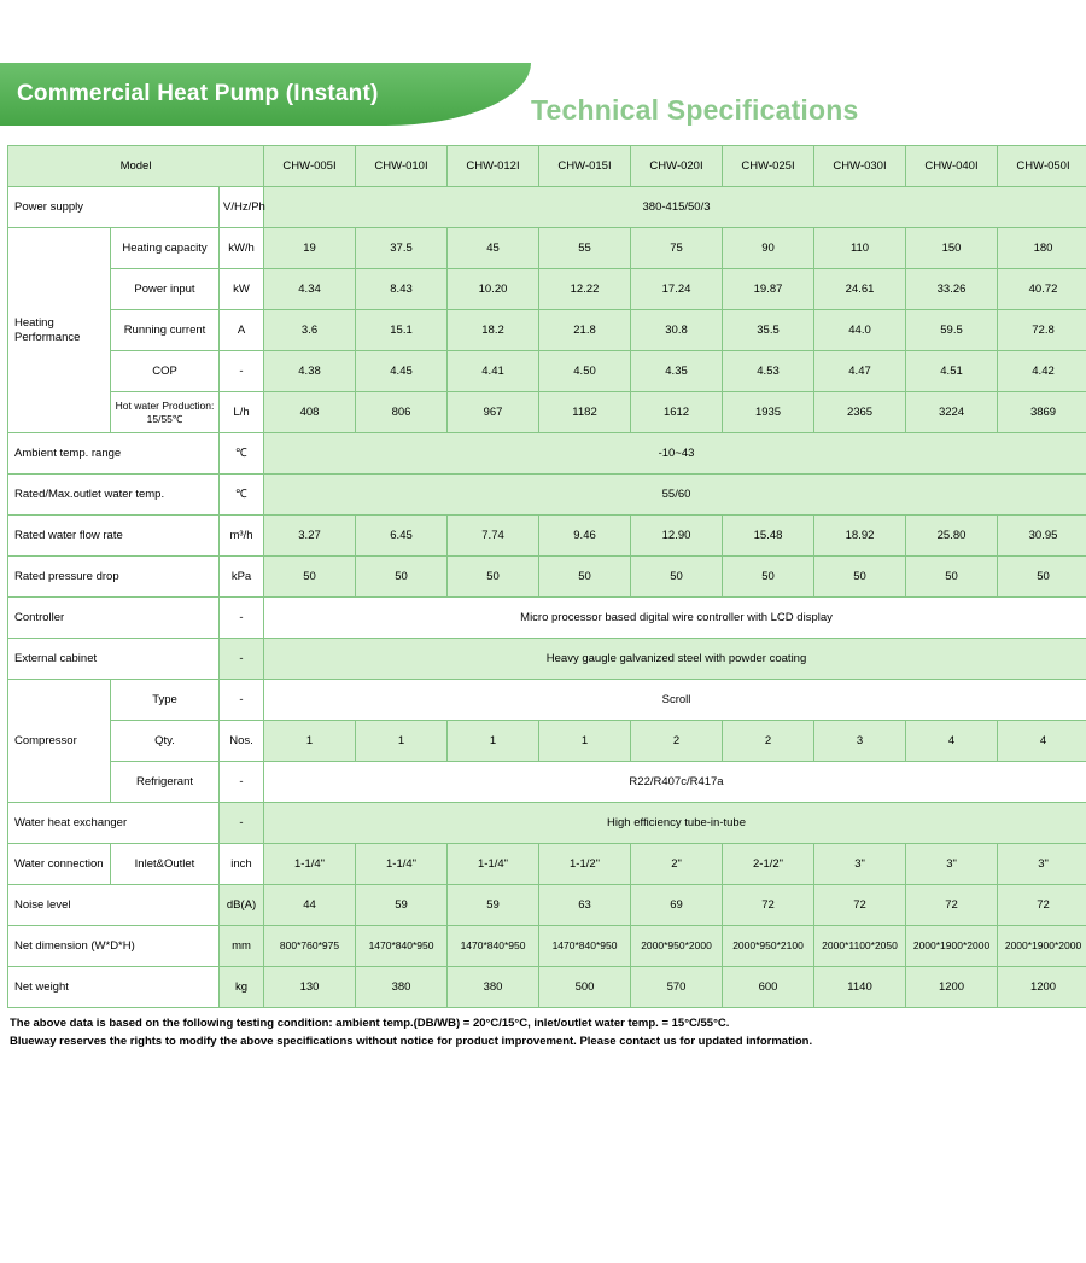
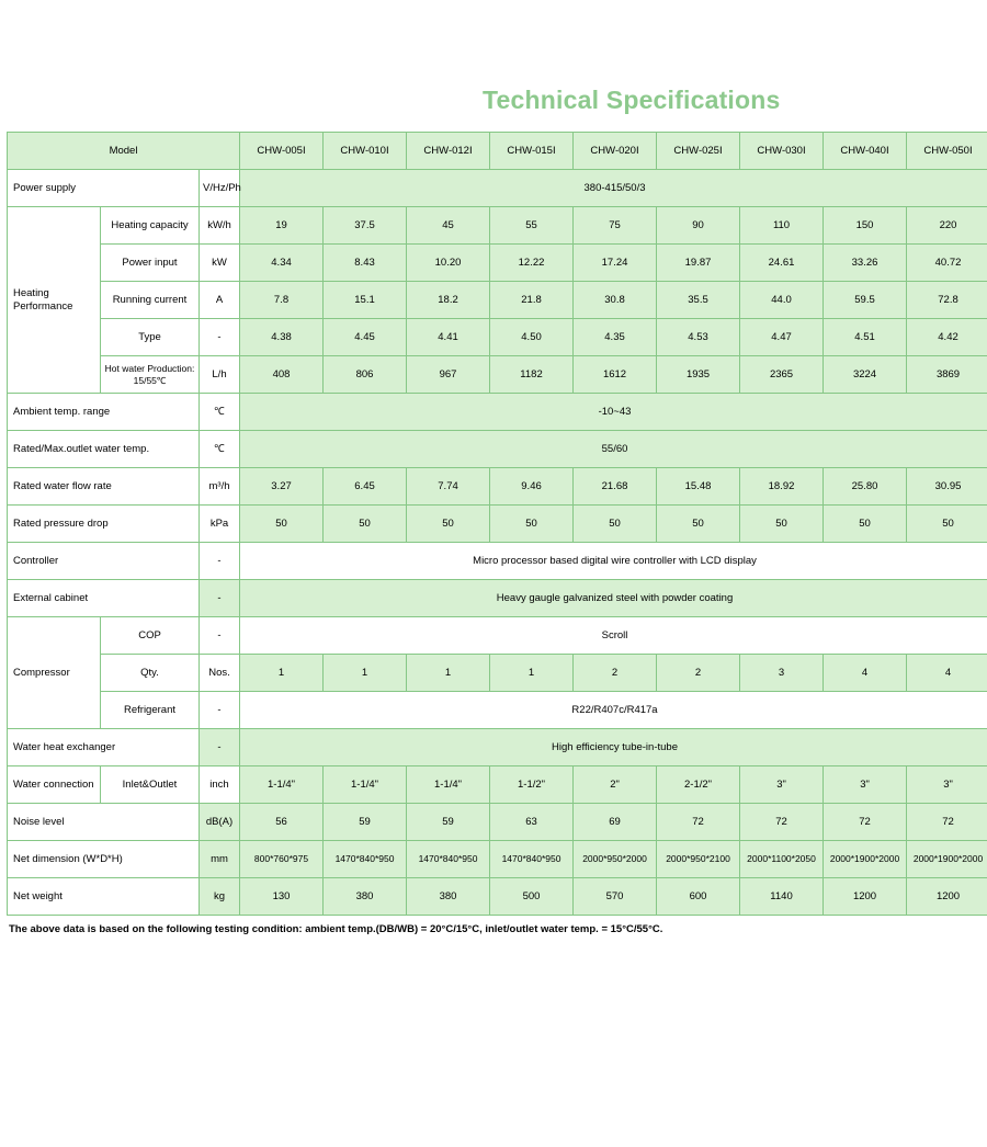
- Commercial Heat Pump (Instant)
  Technical Specifications
  Model	CHW-005I	CHW-010I	CHW-012I	CHW-015I	CHW-020I	CHW-025I	CHW-030I	CHW-040I	CHW-050I
  Power supply	V/Hz/Ph	380-415/50/3
- Heating Performance	Heating capacity	kW/h	19	37.5	45	55	75	90	110	150	180
+ Heating Performance	Heating capacity	kW/h	19	37.5	45	55	75	90	110	150	220
  Power input	kW	4.34	8.43	10.20	12.22	17.24	19.87	24.61	33.26	40.72
- Running current	A	3.6	15.1	18.2	21.8	30.8	35.5	44.0	59.5	72.8
+ Running current	A	7.8	15.1	18.2	21.8	30.8	35.5	44.0	59.5	72.8
- COP	-	4.38	4.45	4.41	4.50	4.35	4.53	4.47	4.51	4.42
+ Type	-	4.38	4.45	4.41	4.50	4.35	4.53	4.47	4.51	4.42
  Hot water Production: 15/55℃	L/h	408	806	967	1182	1612	1935	2365	3224	3869
  Ambient temp. range	℃	-10~43
  Rated/Max.outlet water temp.	℃	55/60
- Rated water flow rate	m³/h	3.27	6.45	7.74	9.46	12.90	15.48	18.92	25.80	30.95
+ Rated water flow rate	m³/h	3.27	6.45	7.74	9.46	21.68	15.48	18.92	25.80	30.95
  Rated pressure drop	kPa	50	50	50	50	50	50	50	50	50
  Controller	-	Micro processor based digital wire controller with LCD display
  External cabinet	-	Heavy gaugle galvanized steel with powder coating
- Compressor	Type	-	Scroll
+ Compressor	COP	-	Scroll
  Qty.	Nos.	1	1	1	1	2	2	3	4	4
  Refrigerant	-	R22/R407c/R417a
  Water heat exchanger	-	High efficiency tube-in-tube
  Water connection	Inlet&Outlet	inch	1-1/4"	1-1/4"	1-1/4"	1-1/2"	2"	2-1/2"	3"	3"	3"
- Noise level	dB(A)	44	59	59	63	69	72	72	72	72
+ Noise level	dB(A)	56	59	59	63	69	72	72	72	72
  Net dimension (W*D*H)	mm	800*760*975	1470*840*950	1470*840*950	1470*840*950	2000*950*2000	2000*950*2100	2000*1100*2050	2000*1900*2000	2000*1900*2000
  Net weight	kg	130	380	380	500	570	600	1140	1200	1200
  The above data is based on the following testing condition: ambient temp.(DB/WB) = 20°C/15°C, inlet/outlet water temp. = 15°C/55°C.
- Blueway reserves the rights to modify the above specifications without notice for product improvement. Please contact us for updated information.
